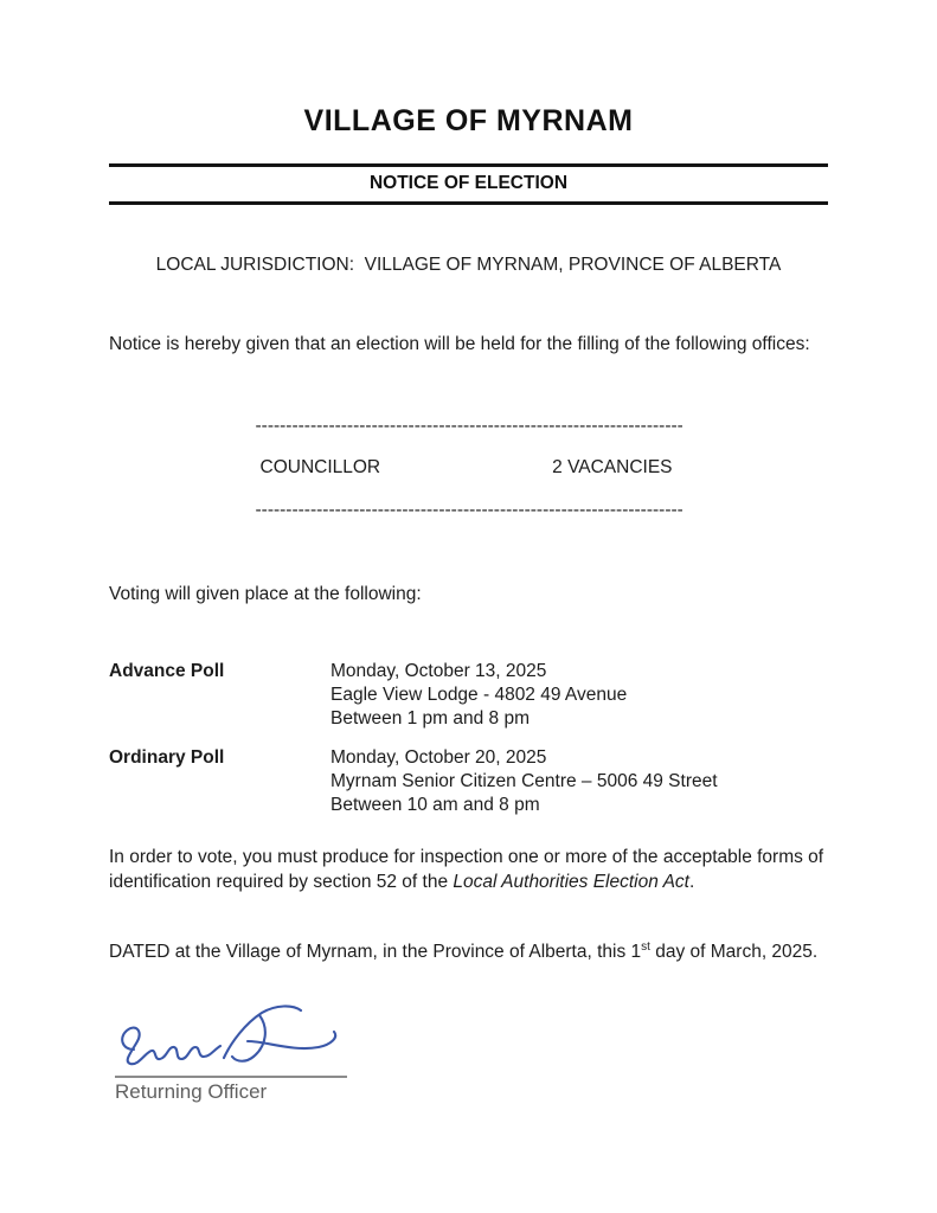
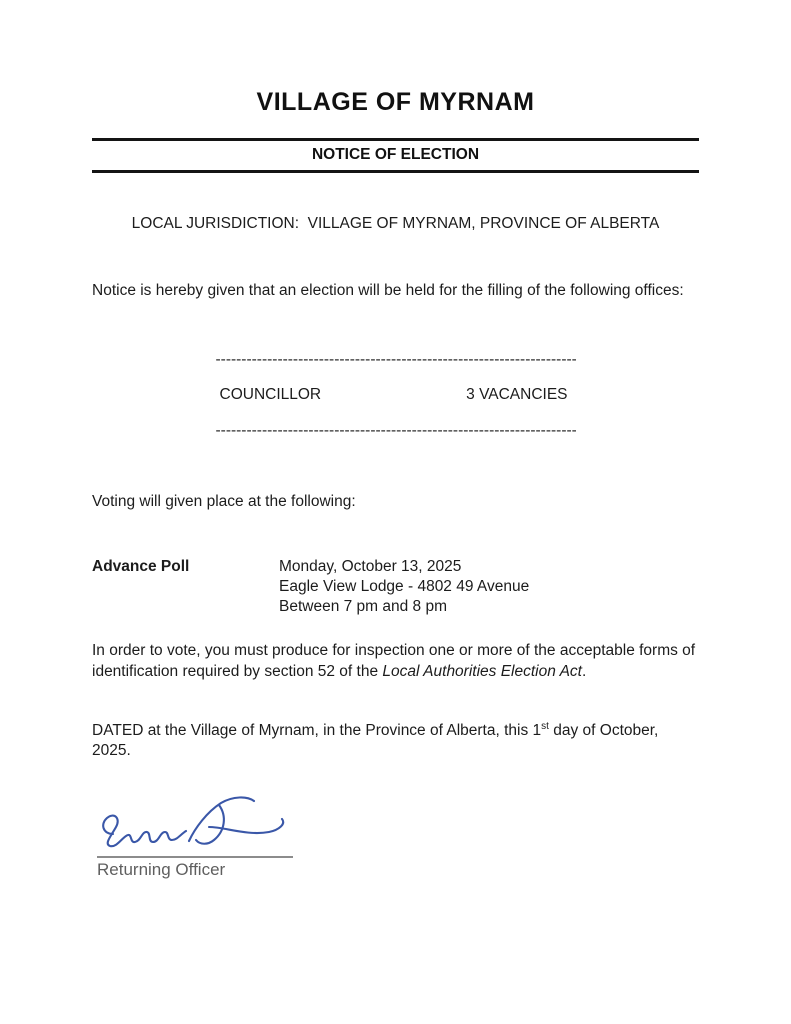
  VILLAGE OF MYRNAM
  NOTICE OF ELECTION
  LOCAL JURISDICTION: VILLAGE OF MYRNAM, PROVINCE OF ALBERTA
  Notice is hereby given that an election will be held for the filling of the following offices:
  ----------------------------------------------------------------------
  COUNCILLOR
- 2 VACANCIES
+ 3 VACANCIES
  ----------------------------------------------------------------------
  Voting will given place at the following:
  Advance Poll
  Monday, October 13, 2025
  Eagle View Lodge - 4802 49 Avenue
- Between 1 pm and 8 pm
+ Between 7 pm and 8 pm
- Ordinary Poll
- Monday, October 20, 2025
- Myrnam Senior Citizen Centre – 5006 49 Street
- Between 10 am and 8 pm
  In order to vote, you must produce for inspection one or more of the acceptable forms of identification required by section 52 of the Local Authorities Election Act.
- DATED at the Village of Myrnam, in the Province of Alberta, this 1st day of March, 2025.
+ DATED at the Village of Myrnam, in the Province of Alberta, this 1st day of October, 2025.
  Returning Officer
